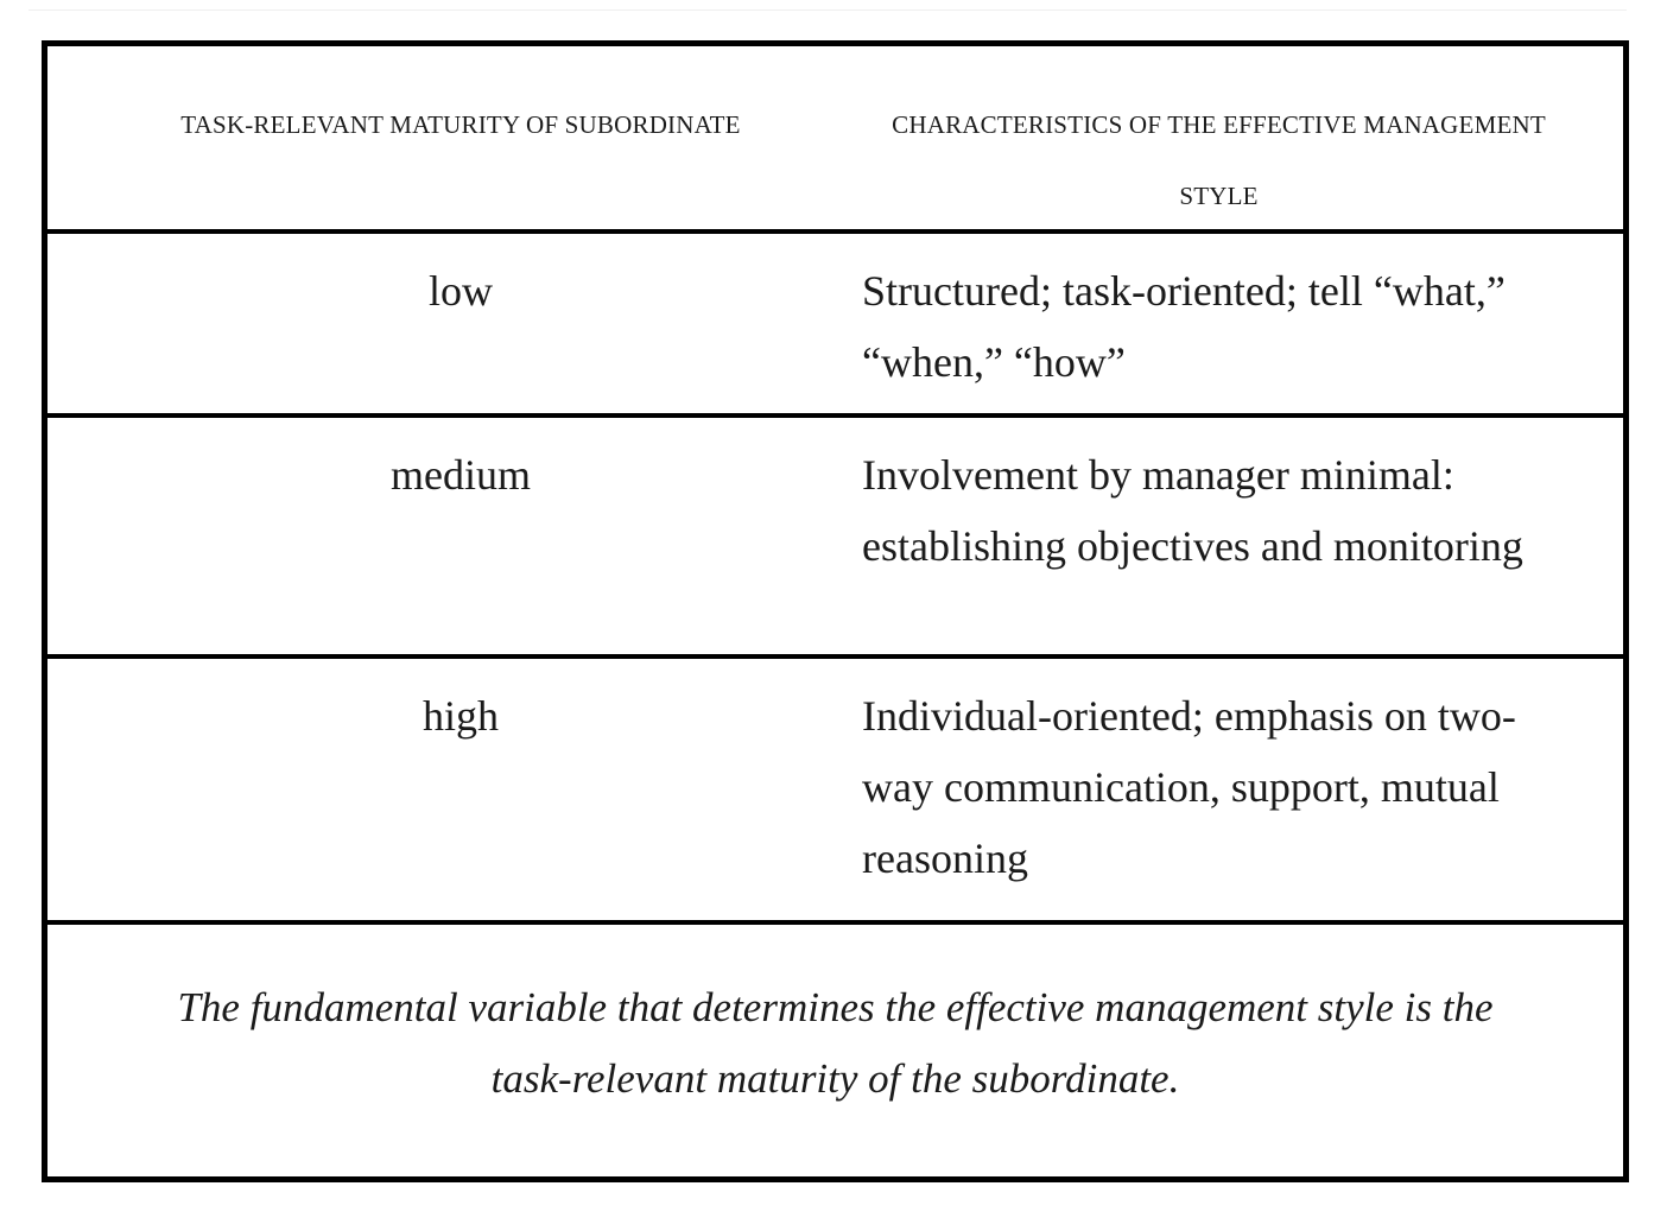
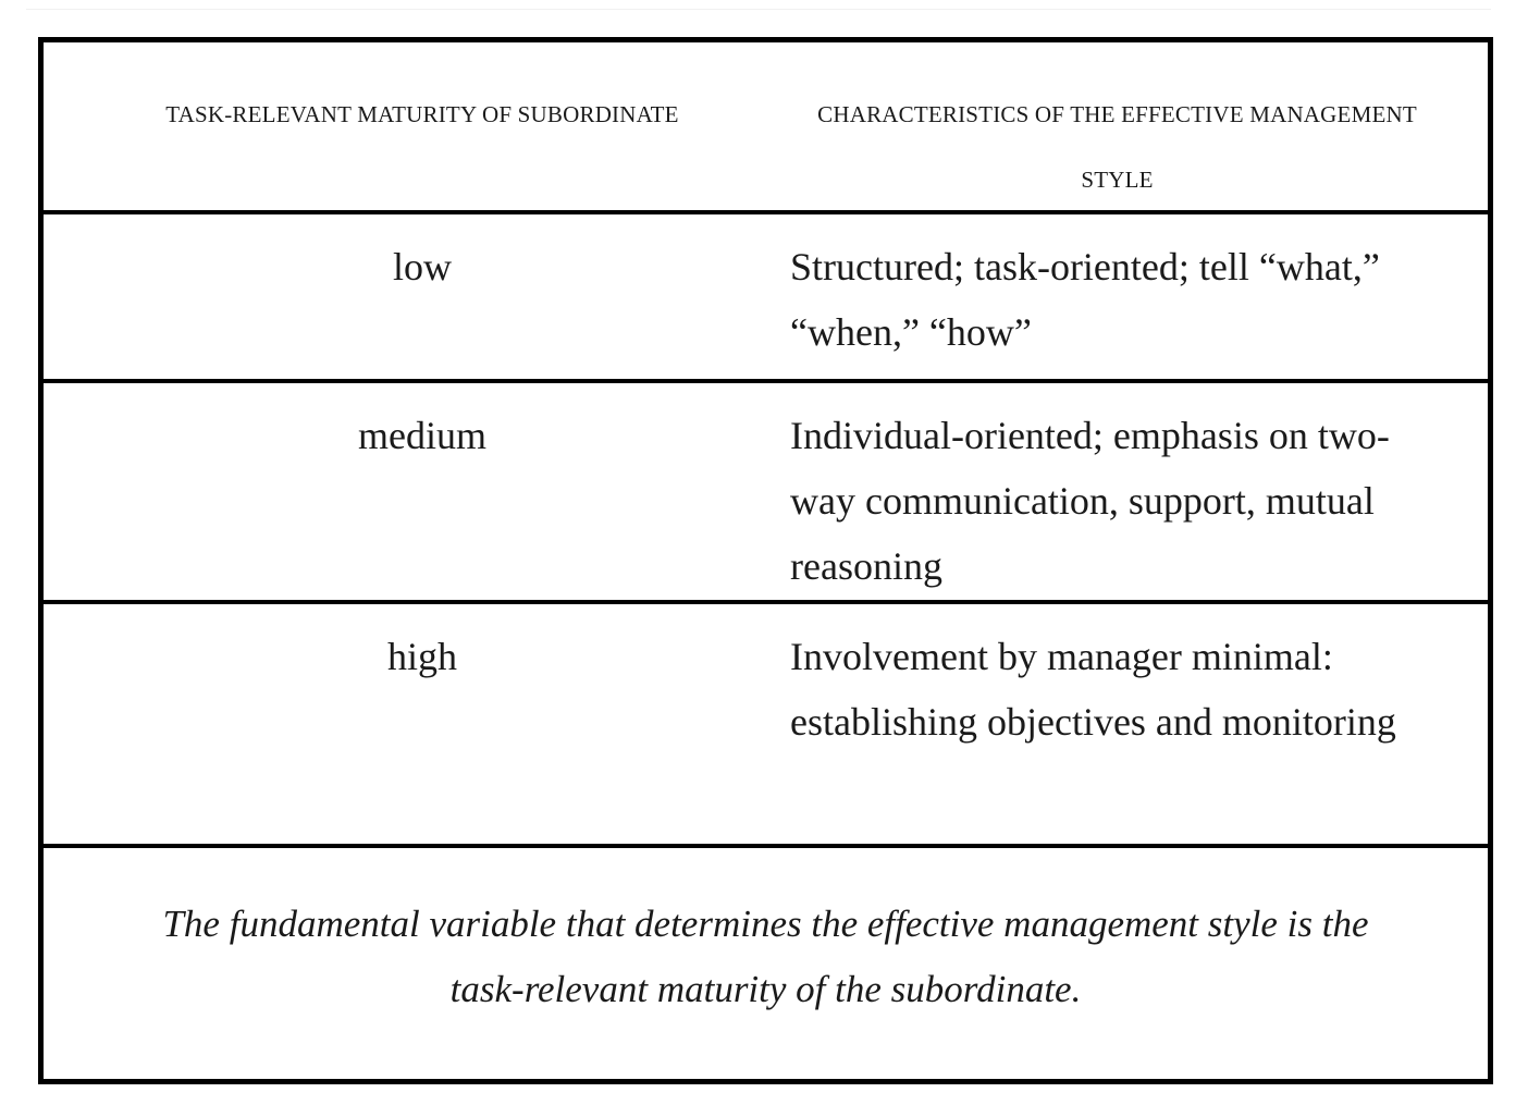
  TASK-RELEVANT MATURITY OF SUBORDINATE
  CHARACTERISTICS OF THE EFFECTIVE MANAGEMENT STYLE
  low
  Structured; task-oriented; tell “what,” “when,” “how”
  medium
- Involvement by manager minimal: establishing objectives and monitoring
+ Individual-oriented; emphasis on two-way communication, support, mutual reasoning
  high
- Individual-oriented; emphasis on two-way communication, support, mutual reasoning
+ Involvement by manager minimal: establishing objectives and monitoring
  The fundamental variable that determines the effective management style is the task-relevant maturity of the subordinate.
